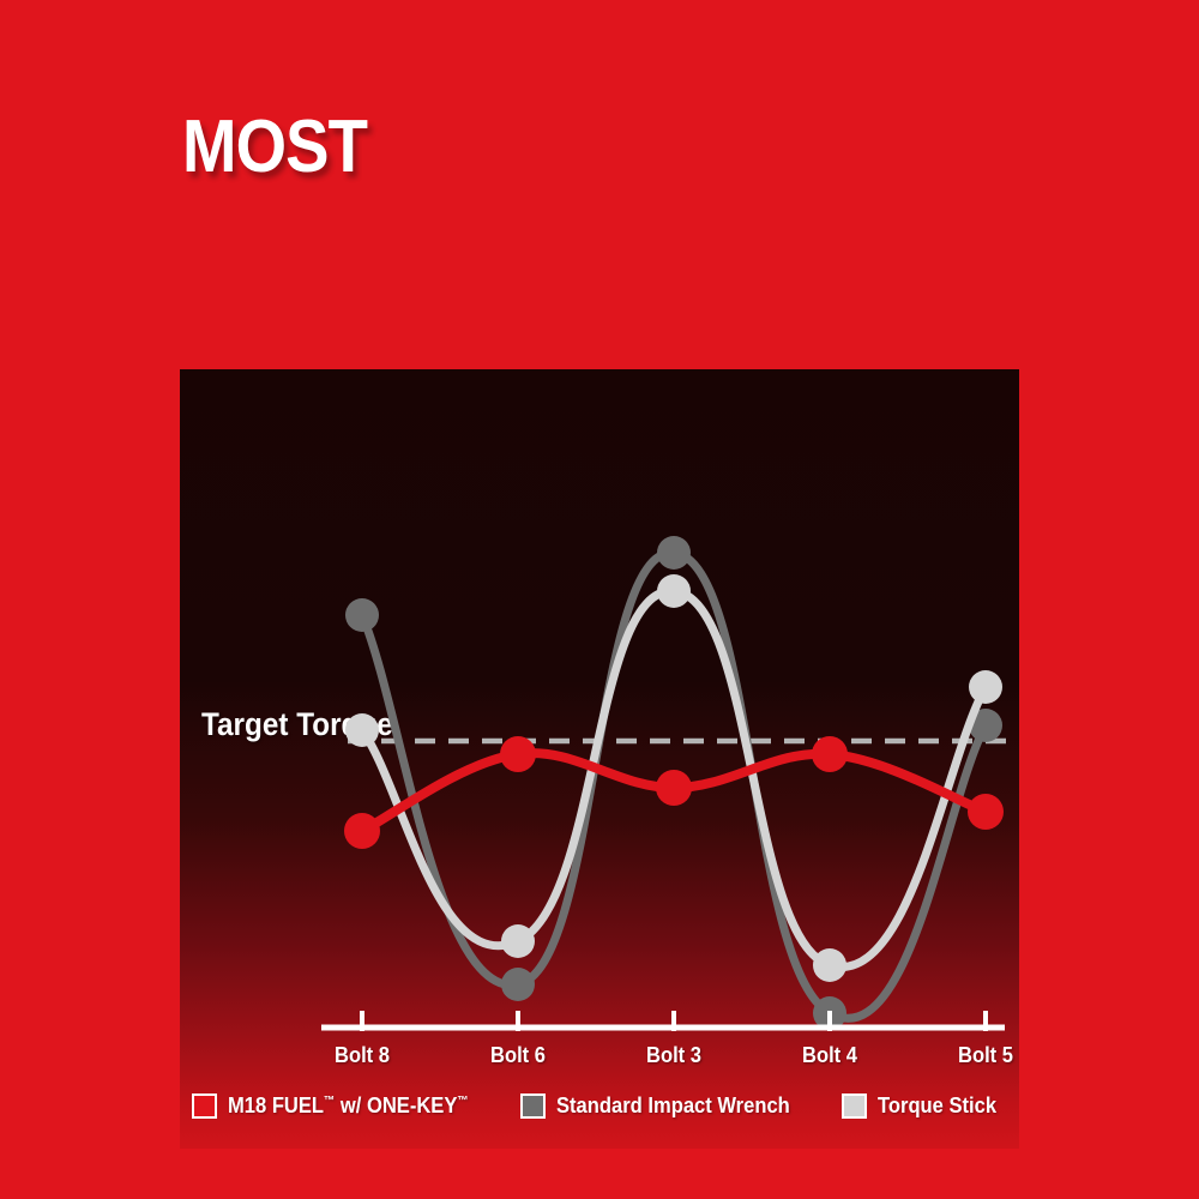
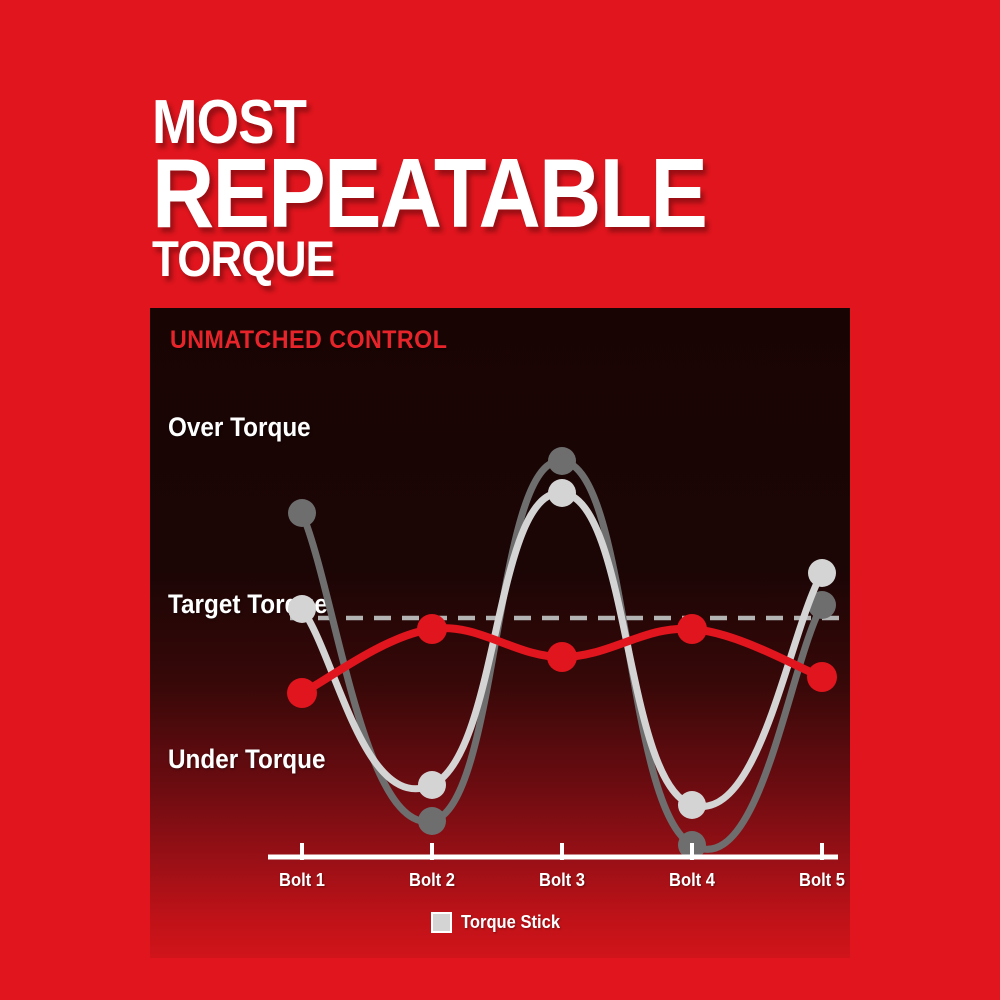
  MOST
+ REPEATABLE
+ TORQUE
+ UNMATCHED CONTROL
+ Over Torque
  Target Tore
+ Under Torque
- Bolt 8
+ Bolt 1
- Bolt 6
+ Bolt 2
  Bolt 3
  Bolt 4
  Bolt 5
- M18 FUEL™ w/ ONE-KEY™
- Standard Impact Wrench
  Torque Stick
